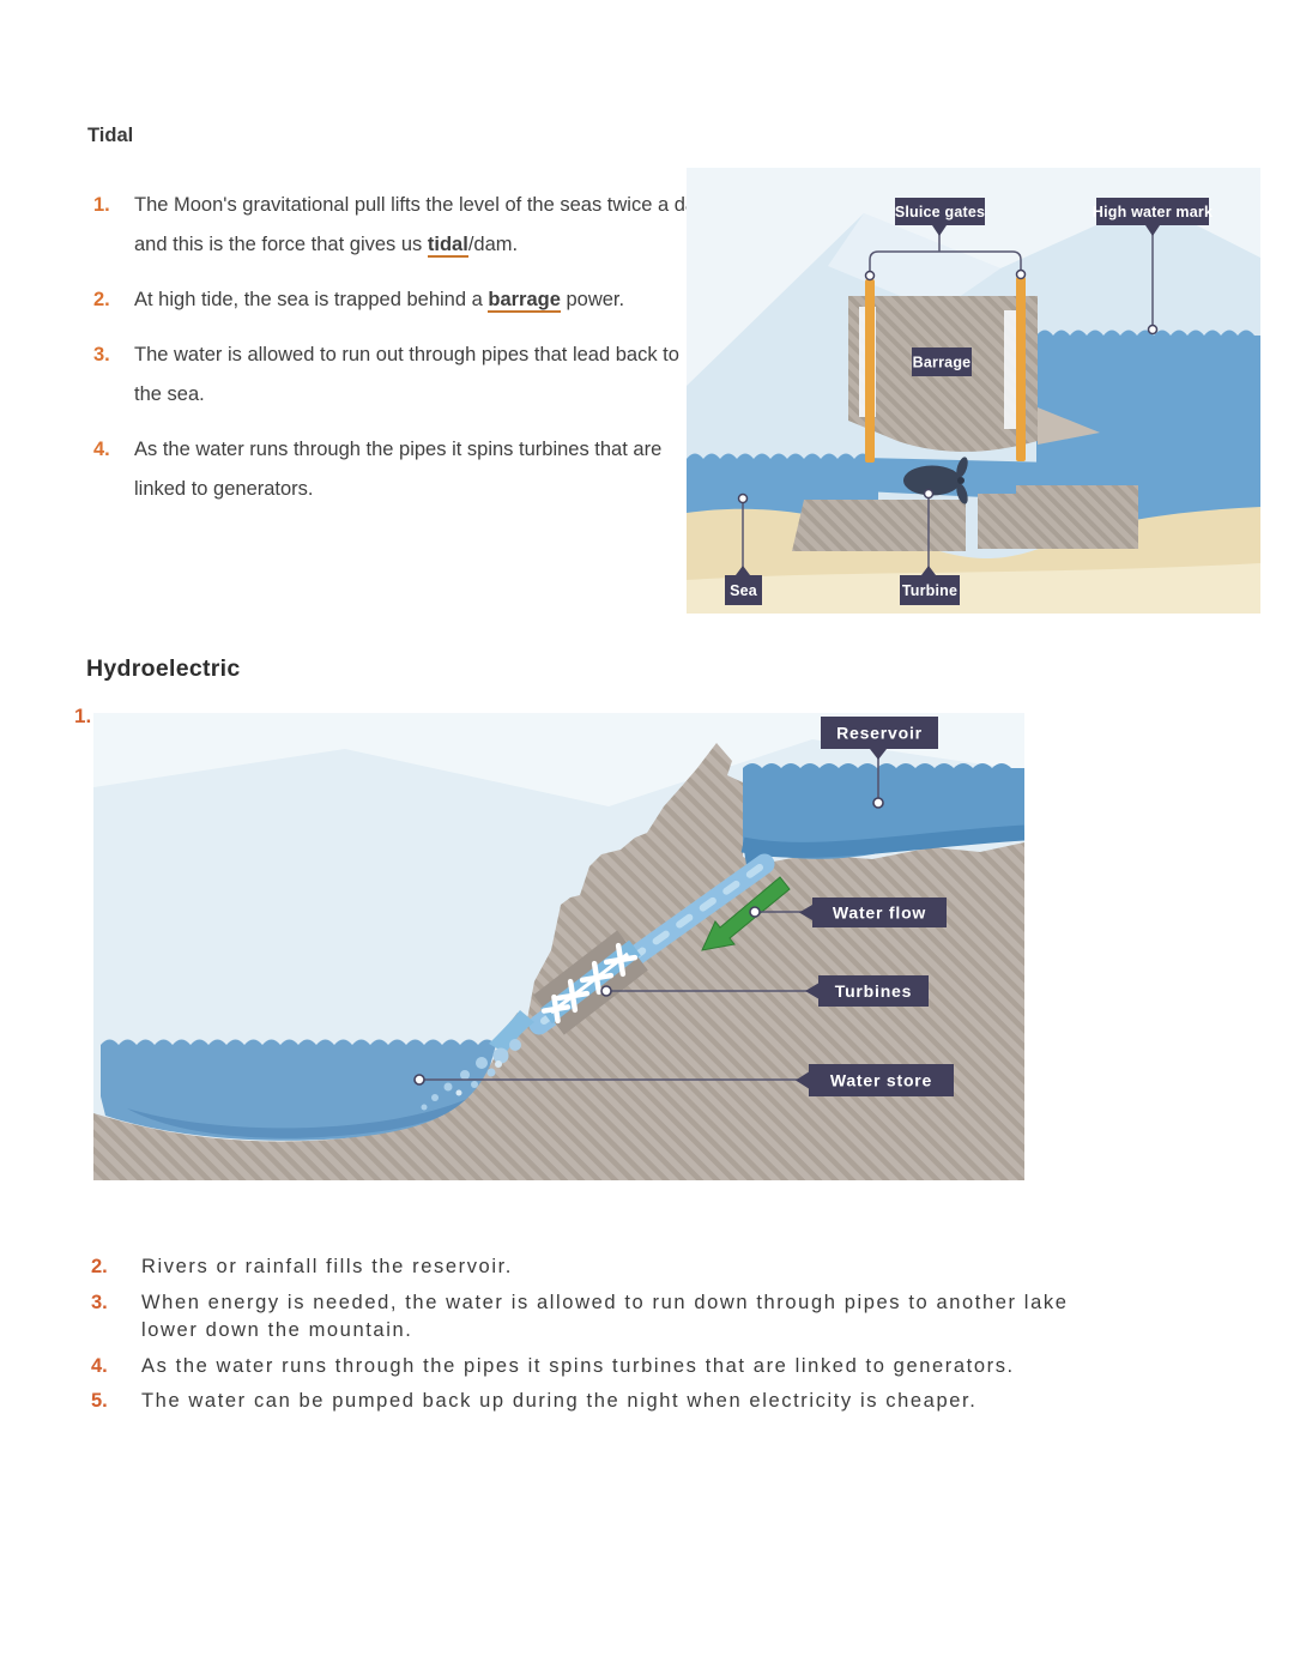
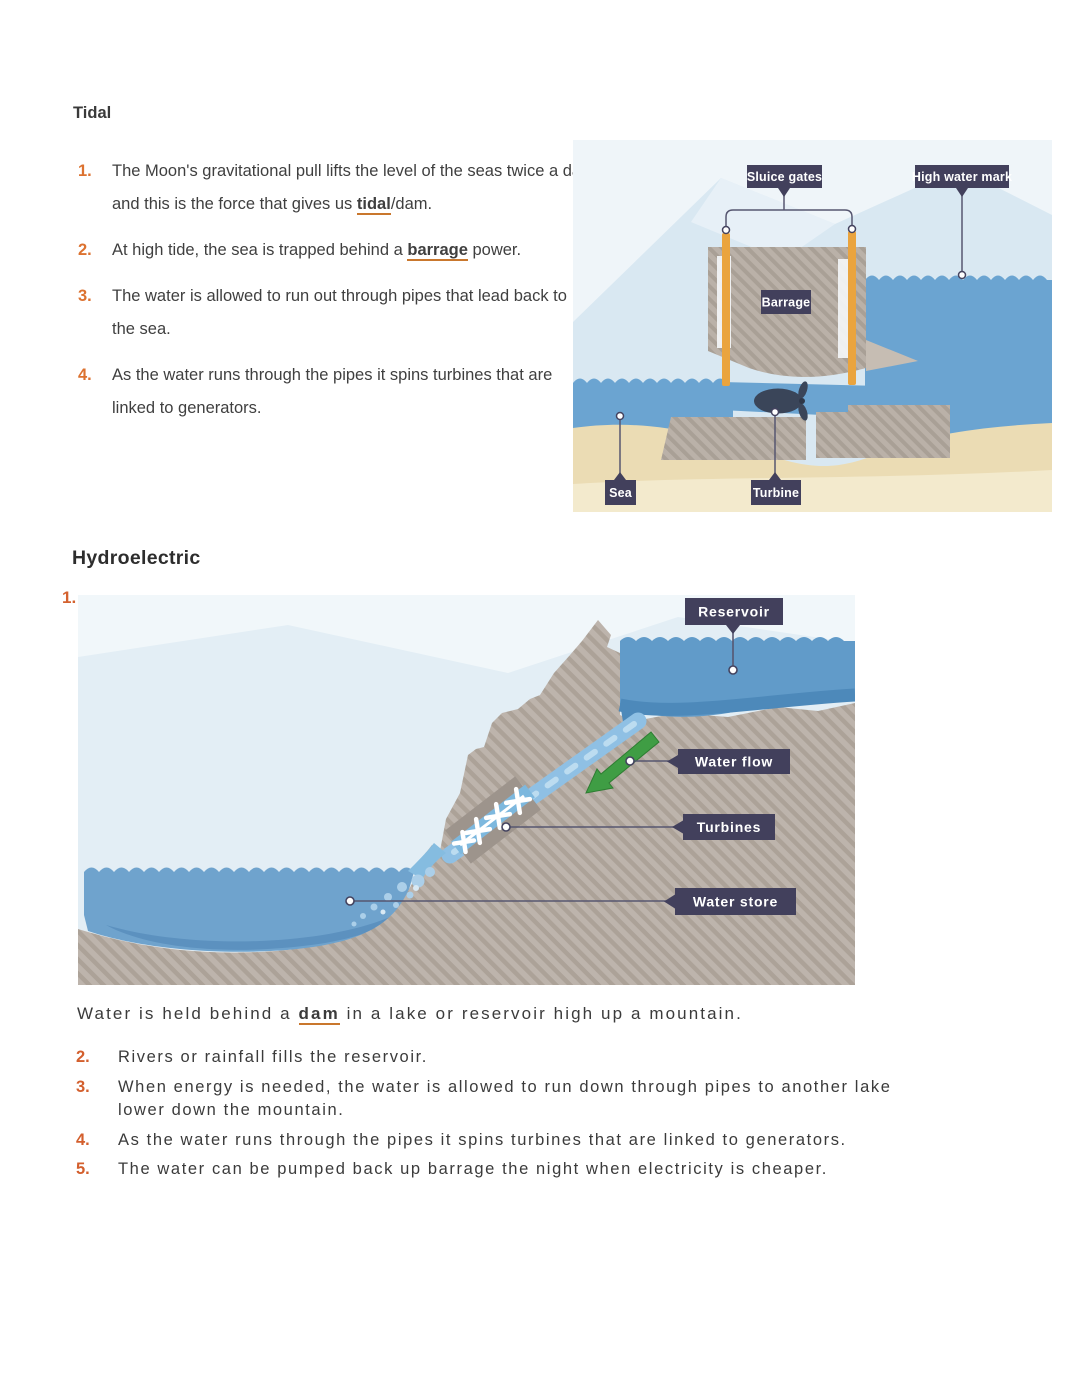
  Tidal
  1.
  The Moon's gravitational pull lifts the level of the seas twice a d and this is the force that gives us tidal/dam.
  2.
  At high tide, the sea is trapped behind a barrage power.
  3.
  The water is allowed to run out through pipes that lead back to the sea.
  4.
  As the water runs through the pipes it spins turbines that are linked to generators.
  Sluice gates
  High water mark
  Barrage
  Sea
  Turbine
  Hydroelectric
  1.
  Reservoir
  Water flow
  Turbines
  Water store
+ Water is held behind a dam in a lake or reservoir high up a mountain.
  2.
  Rivers or rainfall fills the reservoir.
  3.
  When energy is needed, the water is allowed to run down through pipes to another lake lower down the mountain.
  4.
  As the water runs through the pipes it spins turbines that are linked to generators.
  5.
- The water can be pumped back up during the night when electricity is cheaper.
+ The water can be pumped back up barrage the night when electricity is cheaper.
